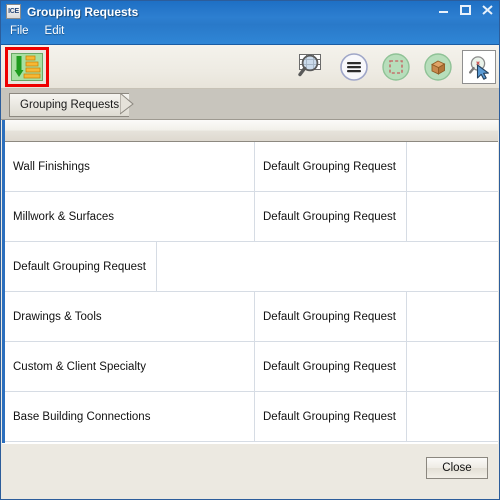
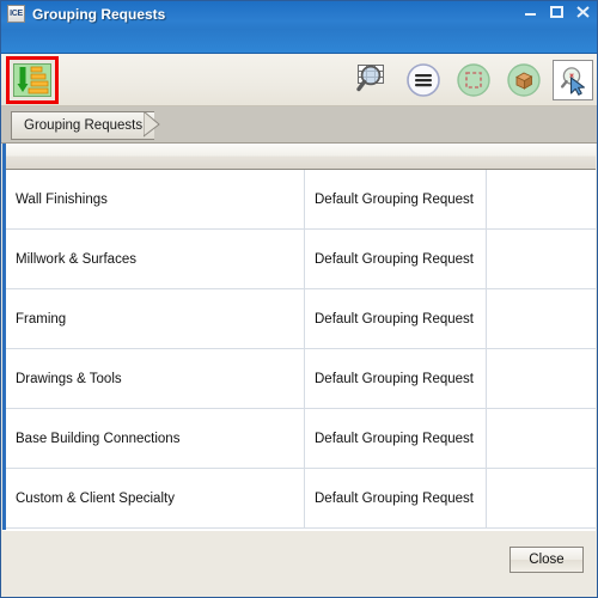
  Grouping Requests
- File
- Edit
  Grouping Requests
  Wall Finishings
  Default Grouping Request
  Millwork & Surfaces
  Default Grouping Request
+ Framing
  Default Grouping Request
  Drawings & Tools
  Default Grouping Request
- Custom & Client Specialty
+ Base Building Connections
  Default Grouping Request
- Base Building Connections
+ Custom & Client Specialty
  Default Grouping Request
  Close
